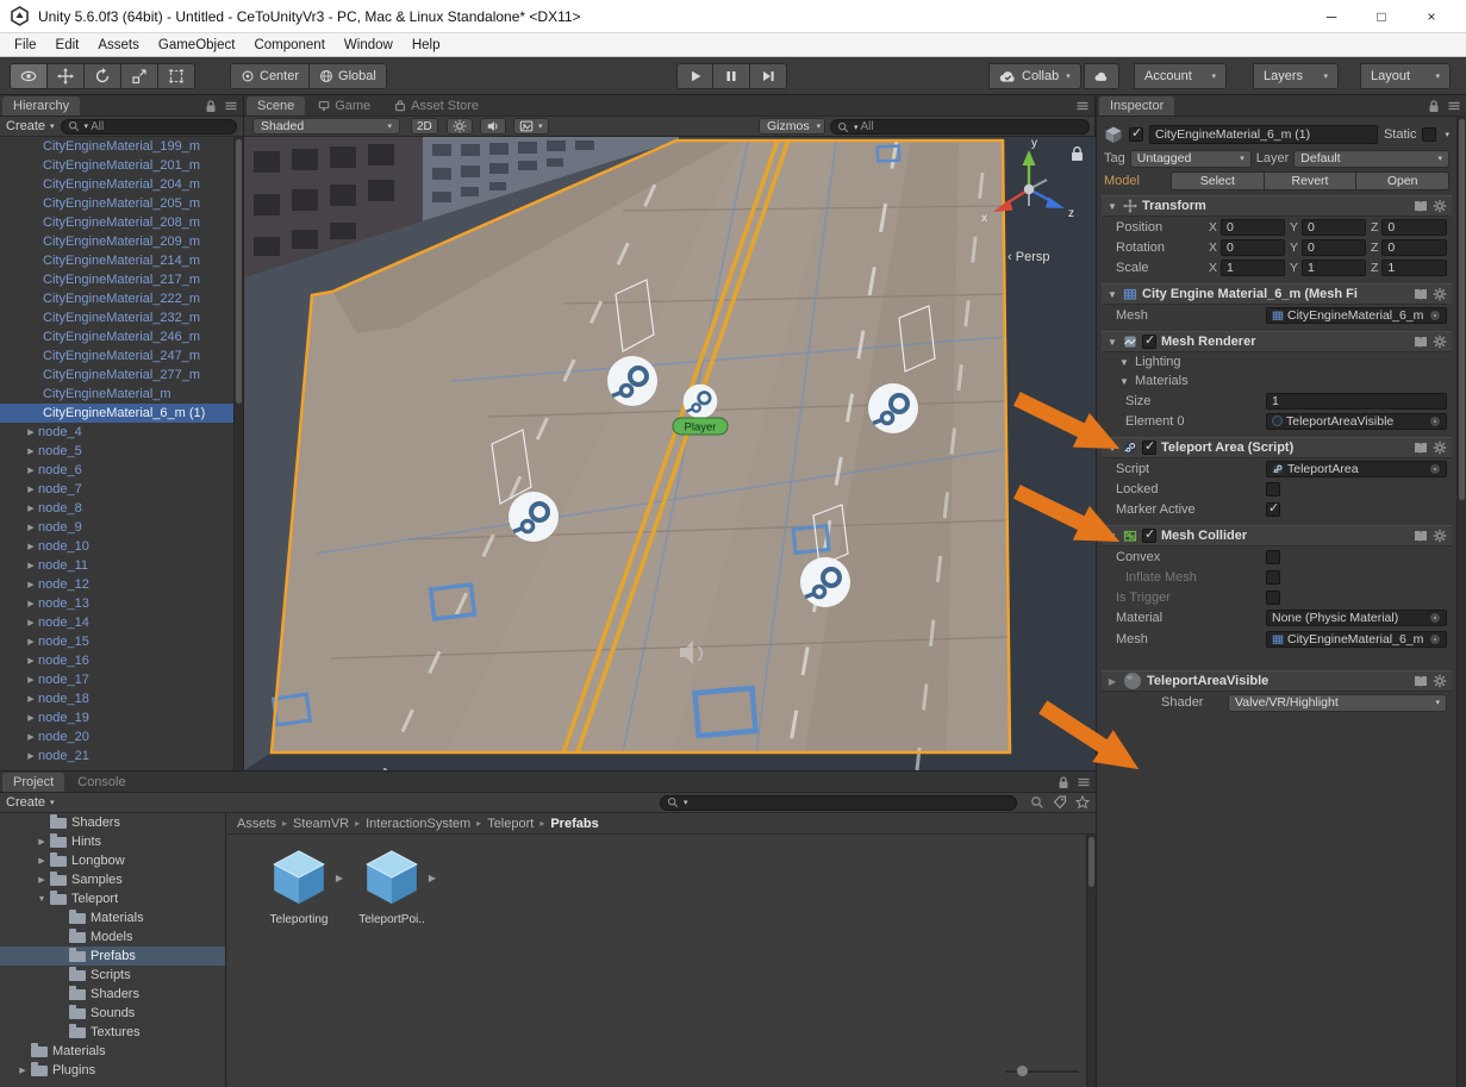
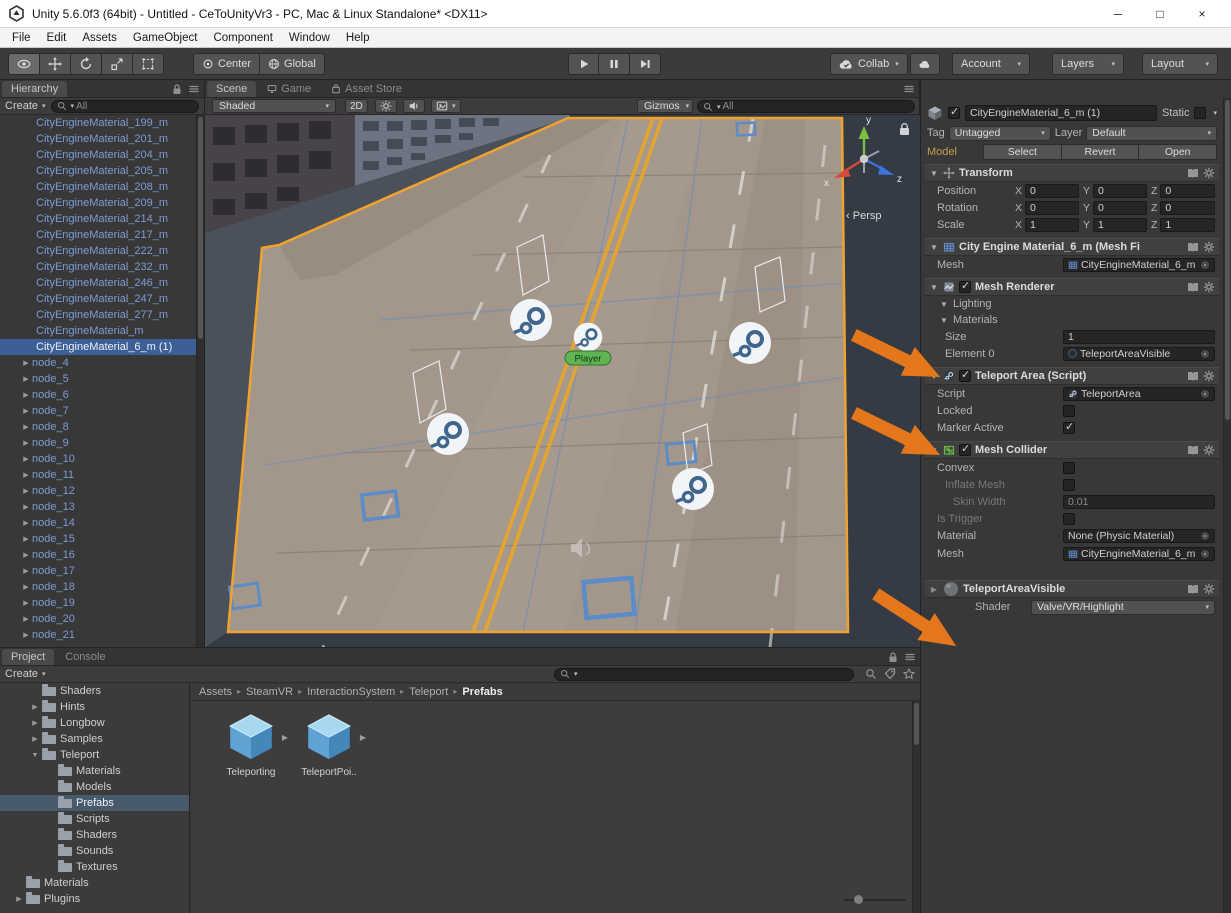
  Unity 5.6.0f3 (64bit) - Untitled - CeToUnityVr3 - PC, Mac & Linux Standalone* <DX11>
  ─
  □
  ×
  File
  Edit
  Assets
  GameObject
  Component
  Window
  Help
  Center
  Global
  Collab
  Account
  Layers
  Layout
  Hierarchy
  Create
  All
  CityEngineMaterial_199_m
  CityEngineMaterial_201_m
  CityEngineMaterial_204_m
  CityEngineMaterial_205_m
  CityEngineMaterial_208_m
  CityEngineMaterial_209_m
  CityEngineMaterial_214_m
  CityEngineMaterial_217_m
  CityEngineMaterial_222_m
  CityEngineMaterial_232_m
  CityEngineMaterial_246_m
  CityEngineMaterial_247_m
  CityEngineMaterial_277_m
  CityEngineMaterial_m
  CityEngineMaterial_6_m (1)
  node_4
  node_5
  node_6
  node_7
  node_8
  node_9
  node_10
  node_11
  node_12
  node_13
  node_14
  node_15
  node_16
  node_17
  node_18
  node_19
  node_20
  node_21
  Scene
  Game
  Asset Store
  Shaded
  2D
  Gizmos
  All
  Player
  y
  x
  z
  ‹ Persp
- Inspector
  CityEngineMaterial_6_m (1)
  Static
  Tag
  Untagged
  Layer
  Default
  Model
  Select
  Revert
  Open
  ▼
  Transform
  Position
  X
  0
  Y
  0
  Z
  0
  Rotation
  X
  0
  Y
  0
  Z
  0
  Scale
  X
  1
  Y
  1
  Z
  1
  ▼
  City Engine Material_6_m (Mesh Fi
  Mesh
  CityEngineMaterial_6_m
  ▼
  Mesh Renderer
  ▼
  Lighting
  ▼
  Materials
  Size
  1
  Element 0
  TeleportAreaVisible
  Teleport Area (Script)
  Script
  TeleportArea
  Locked
  Marker Active
  Mesh Collider
  Convex
  Inflate Mesh
+ Skin Width
+ 0.01
  Is Trigger
  Material
  None (Physic Material)
  Mesh
  CityEngineMaterial_6_m
  ▶
  TeleportAreaVisible
  Shader
  Valve/VR/Highlight
  Project
  Console
  Create
  Shaders
  Hints
  Longbow
  Samples
  Teleport
  Materials
  Models
  Prefabs
  Scripts
  Shaders
  Sounds
  Textures
  Materials
  Plugins
  Assets
  ▸
  SteamVR
  ▸
  InteractionSystem
  ▸
  Teleport
  ▸
  Prefabs
  ▶
  Teleporting
  ▶
  TeleportPoi..
